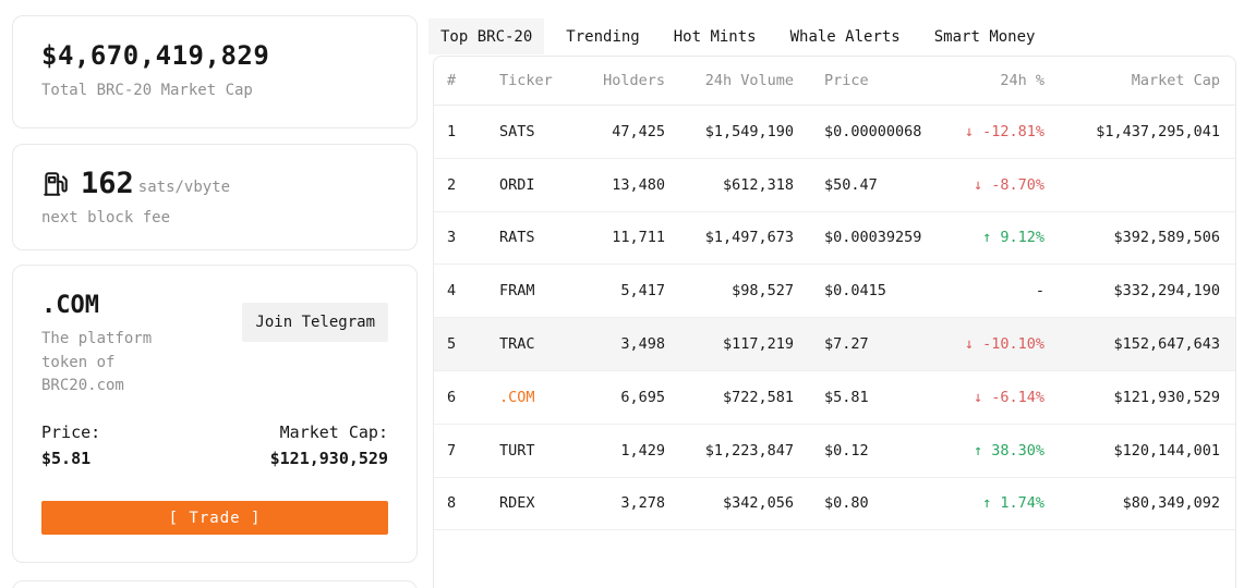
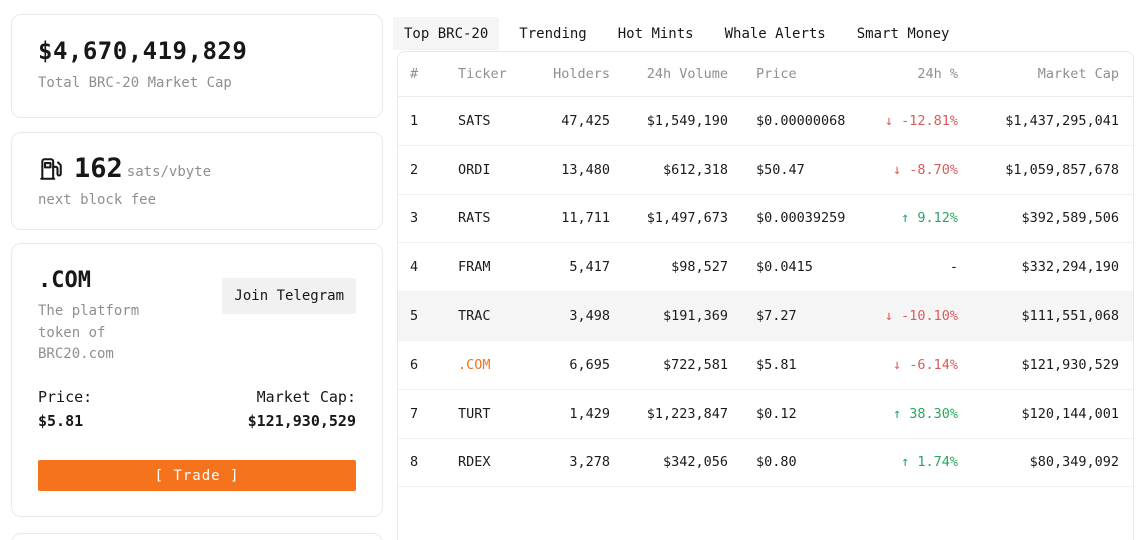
  $4,670,419,829
  Total BRC-20 Market Cap
  162
  sats/vbyte
  next block fee
  .COM
  The platform token of BRC20.com
  Join Telegram
  Price:
  $5.81
  Market Cap:
  $121,930,529
  [ Trade ]
  Top BRC-20
  Trending
  Hot Mints
  Whale Alerts
  Smart Money
  #
  Ticker
  Holders
  24h Volume
  Price
  24h %
  Market Cap
  1
  SATS
  47,425
  $1,549,190
  $0.00000068
  ↓ -12.81%
  $1,437,295,041
  2
  ORDI
  13,480
  $612,318
  $50.47
  ↓ -8.70%
+ $1,059,857,678
  3
  RATS
  11,711
  $1,497,673
  $0.00039259
  ↑ 9.12%
  $392,589,506
  4
  FRAM
  5,417
  $98,527
  $0.0415
  -
  $332,294,190
  5
  TRAC
  3,498
- $117,219
+ $191,369
  $7.27
  ↓ -10.10%
- $152,647,643
+ $111,551,068
  6
  .COM
  6,695
  $722,581
  $5.81
  ↓ -6.14%
  $121,930,529
  7
  TURT
  1,429
  $1,223,847
  $0.12
  ↑ 38.30%
  $120,144,001
  8
  RDEX
  3,278
  $342,056
  $0.80
  ↑ 1.74%
  $80,349,092
